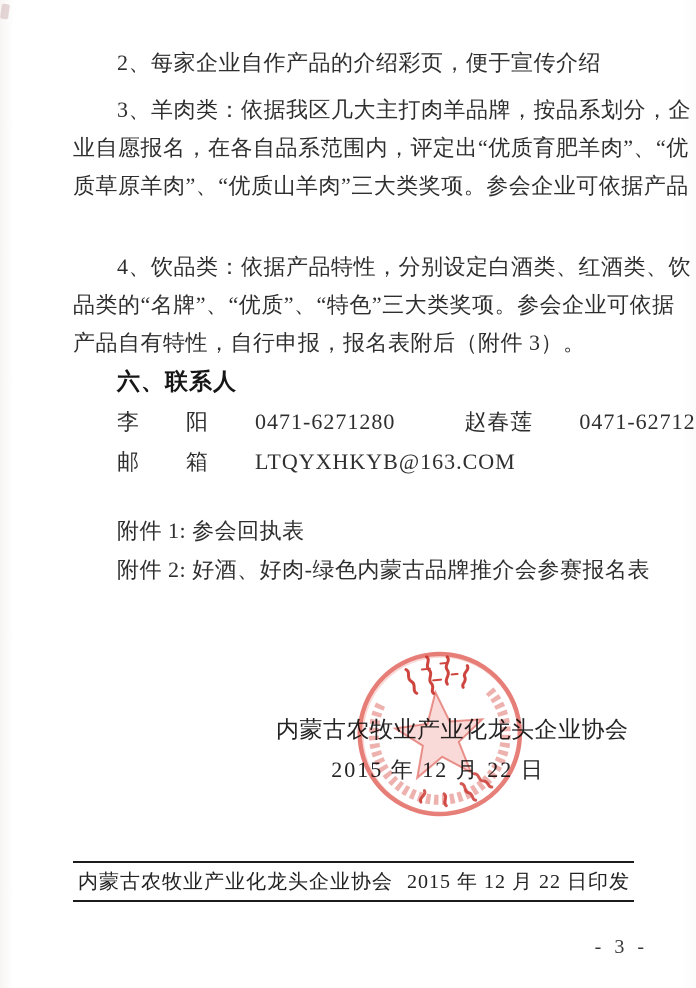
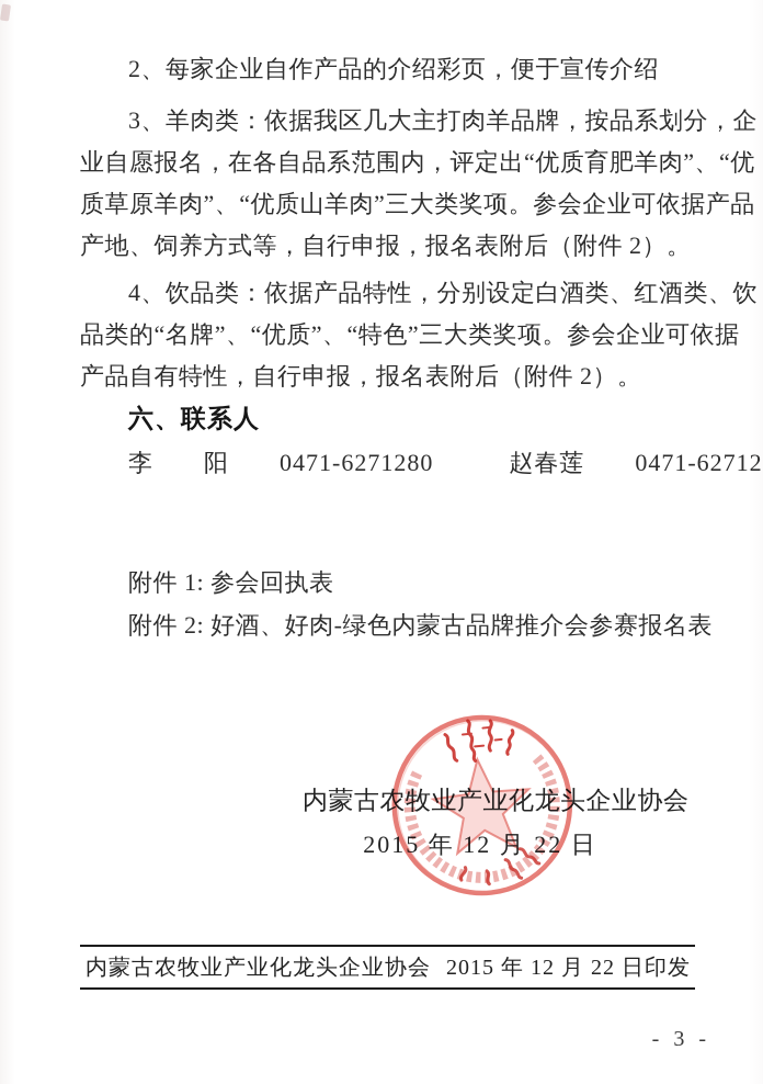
  2、每家企业自作产品的介绍彩页，便于宣传介绍
  3、羊肉类：依据我区几大主打肉羊品牌，按品系划分，企
  业自愿报名，在各自品系范围内，评定出“优质育肥羊肉”、“优
  质草原羊肉”、“优质山羊肉”三大类奖项。参会企业可依据产品
+ 产地、饲养方式等，自行申报，报名表附后（附件 2）。
  4、饮品类：依据产品特性，分别设定白酒类、红酒类、饮
  品类的“名牌”、“优质”、“特色”三大类奖项。参会企业可依据
- 产品自有特性，自行申报，报名表附后（附件 3）。
+ 产品自有特性，自行申报，报名表附后（附件 2）。
  六、联系人
  李 阳 0471-6271280 赵春莲 0471-62712
- 邮 箱 LTQYXHKYB@163.COM
  附件 1: 参会回执表
  附件 2: 好酒、好肉-绿色内蒙古品牌推介会参赛报名表
  内蒙古农牧业产业化龙头企业协会
  2015 年 12 月 22 日
  内蒙古农牧业产业化龙头企业协会
  2015 年 12 月 22 日印发
  - 3 -
